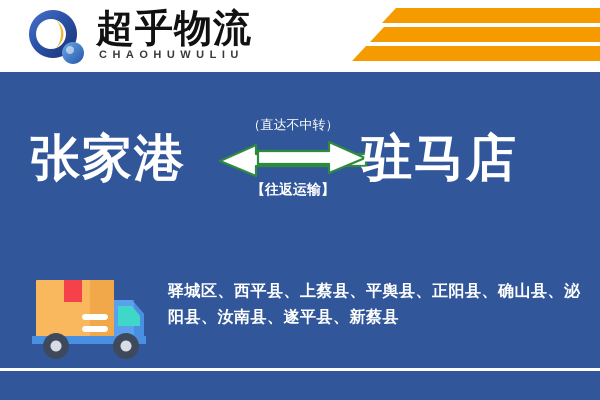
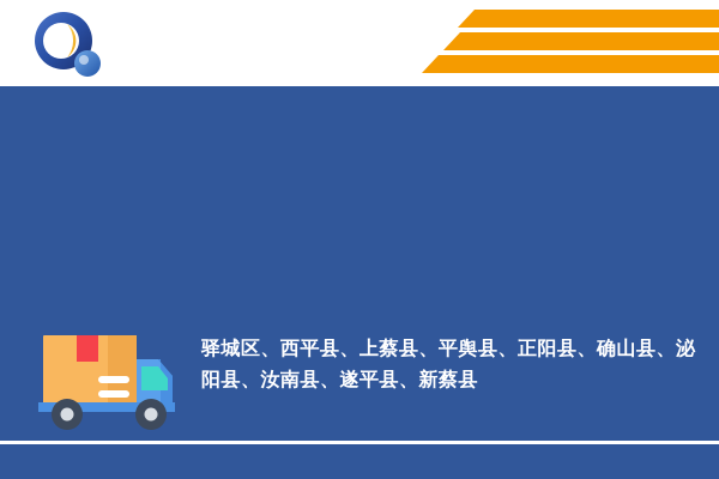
- 超乎物流
- CHAOHUWULIU
- 张家港
- （直达不中转）
- 【往返运输】
- 驻马店
  驿城区、西平县、上蔡县、平舆县、正阳县、确山县、泌阳县、汝南县、遂平县、新蔡县
